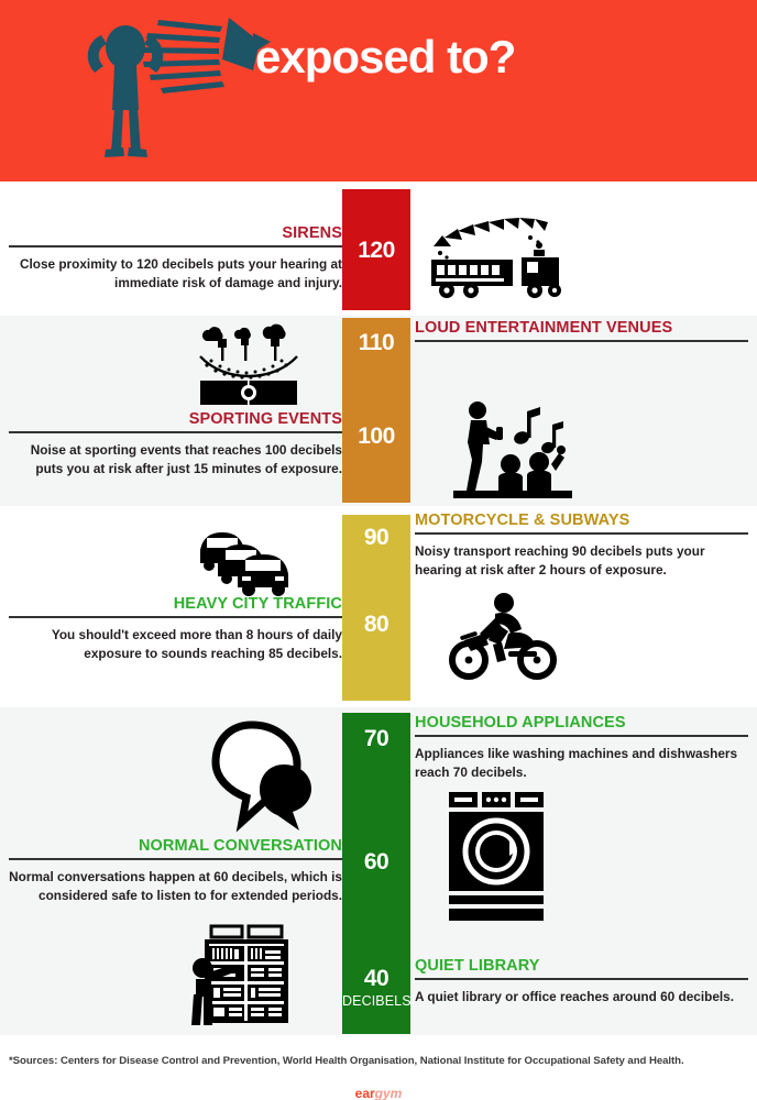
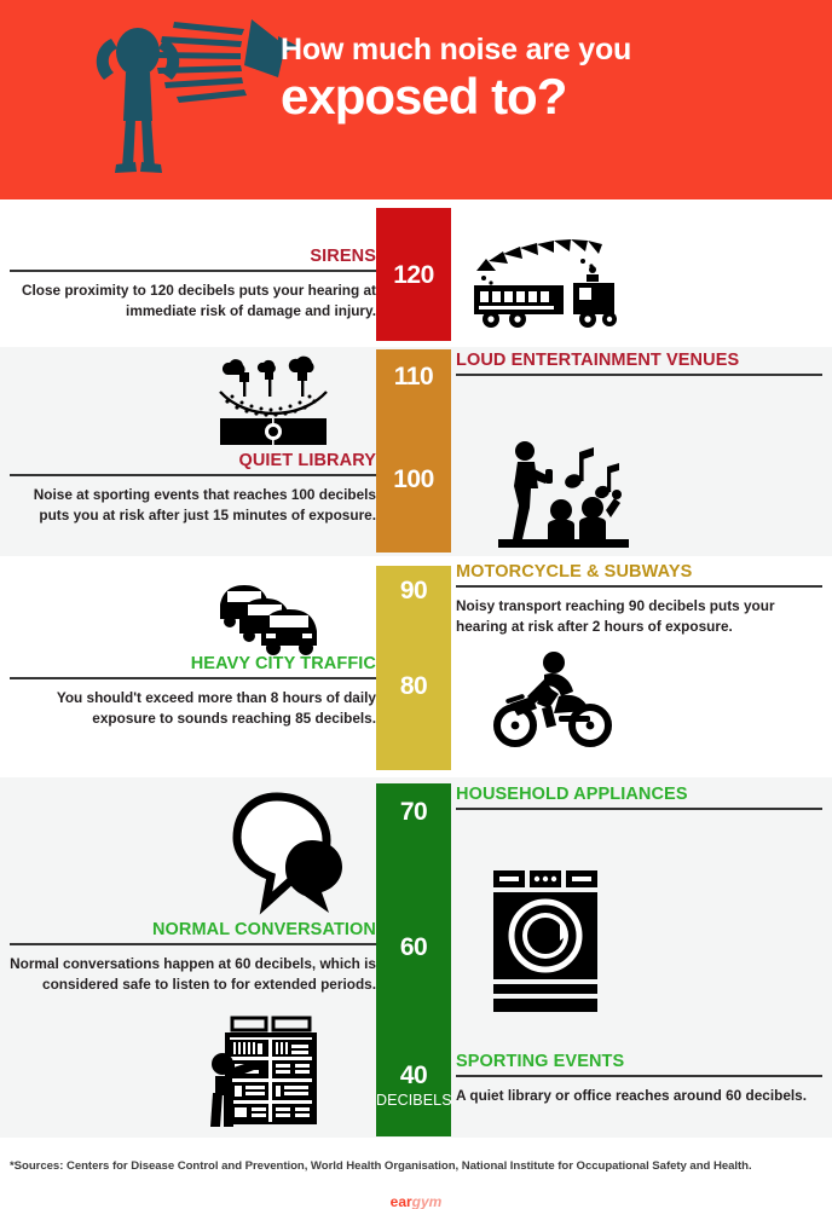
+ How much noise are you
  exposed to?
  120
  110
  100
  90
  80
  70
  60
  40
  DECIBELS
  SIRENS
  Close proximity to 120 decibels puts your hearing at immediate risk of damage and injury.
  LOUD ENTERTAINMENT VENUES
- SPORTING EVENTS
+ QUIET LIBRARY
  Noise at sporting events that reaches 100 decibels puts you at risk after just 15 minutes of exposure.
  MOTORCYCLE & SUBWAYS
  Noisy transport reaching 90 decibels puts your hearing at risk after 2 hours of exposure.
  HEAVY CITY TRAFFIC
  You should't exceed more than 8 hours of daily exposure to sounds reaching 85 decibels.
  HOUSEHOLD APPLIANCES
- Appliances like washing machines and dishwashers reach 70 decibels.
  NORMAL CONVERSATION
  Normal conversations happen at 60 decibels, which is considered safe to listen to for extended periods.
- QUIET LIBRARY
+ SPORTING EVENTS
  A quiet library or office reaches around 60 decibels.
  *Sources: Centers for Disease Control and Prevention, World Health Organisation, National Institute for Occupational Safety and Health.
  eargym
